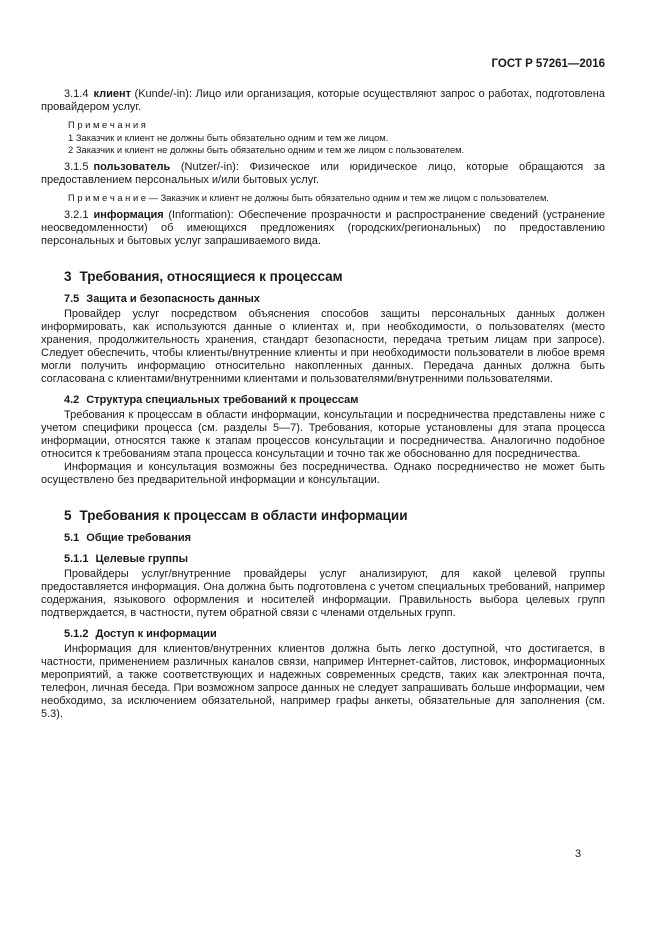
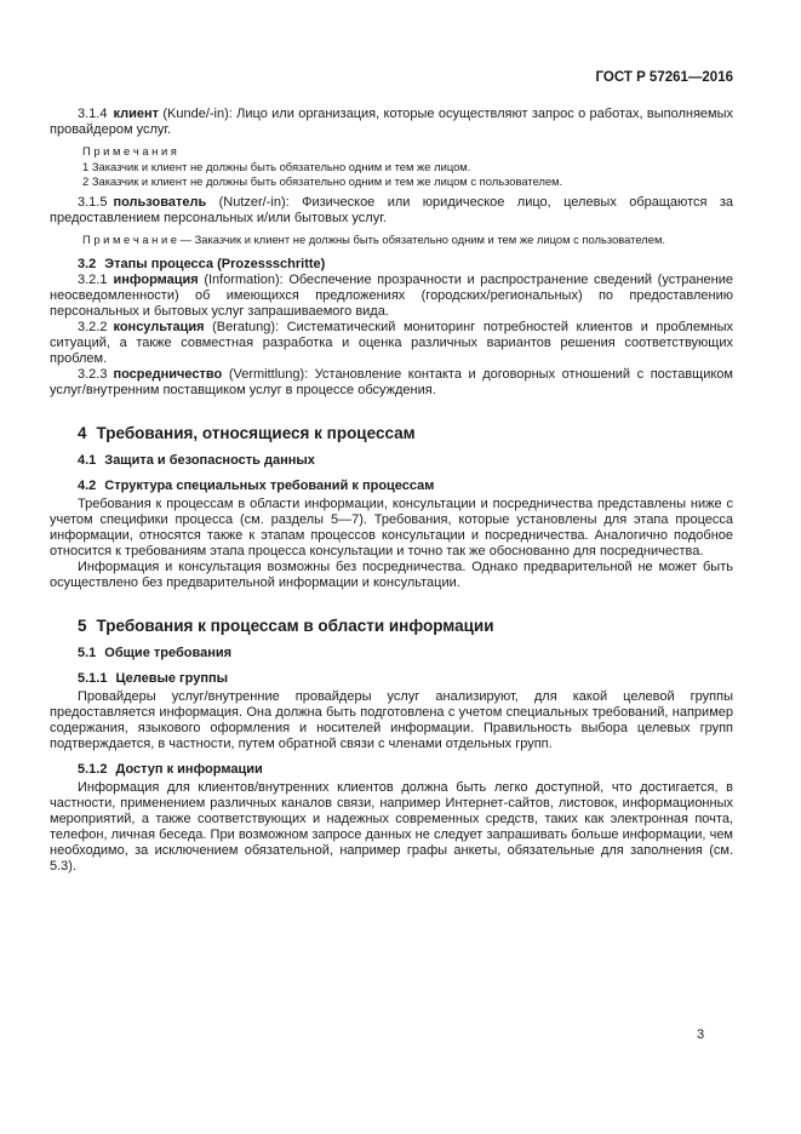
  ГОСТ Р 57261—2016
- 3.1.4 клиент (Kunde/-in): Лицо или организация, которые осуществляют запрос о работах, подготовлена провайдером услуг.
+ 3.1.4 клиент (Kunde/-in): Лицо или организация, которые осуществляют запрос о работах, выполняемых провайдером услуг.
  П р и м е ч а н и я
  1 Заказчик и клиент не должны быть обязательно одним и тем же лицом.
  2 Заказчик и клиент не должны быть обязательно одним и тем же лицом с пользователем.
- 3.1.5 пользователь (Nutzer/-in): Физическое или юридическое лицо, которые обращаются за предоставлением персональных и/или бытовых услуг.
+ 3.1.5 пользователь (Nutzer/-in): Физическое или юридическое лицо, целевых обращаются за предоставлением персональных и/или бытовых услуг.
  П р и м е ч а н и е — Заказчик и клиент не должны быть обязательно одним и тем же лицом с пользователем.
+ 3.2 Этапы процесса (Prozessschritte)
  3.2.1 информация (Information): Обеспечение прозрачности и распространение сведений (устранение неосведомленности) об имеющихся предложениях (городских/региональных) по предоставлению персональных и бытовых услуг запрашиваемого вида.
+ 3.2.2 консультация (Beratung): Систематический мониторинг потребностей клиентов и проблемных ситуаций, а также совместная разработка и оценка различных вариантов решения соответствующих проблем.
+ 3.2.3 посредничество (Vermittlung): Установление контакта и договорных отношений с поставщиком услуг/внутренним поставщиком услуг в процессе обсуждения.
- 3 Требования, относящиеся к процессам
+ 4 Требования, относящиеся к процессам
- 7.5 Защита и безопасность данных
+ 4.1 Защита и безопасность данных
- Провайдер услуг посредством объяснения способов защиты персональных данных должен информировать, как используются данные о клиентах и, при необходимости, о пользователях (место хранения, продолжительность хранения, стандарт безопасности, передача третьим лицам при запросе). Следует обеспечить, чтобы клиенты/внутренние клиенты и при необходимости пользователи в любое время могли получить информацию относительно накопленных данных. Передача данных должна быть согласована с клиентами/внутренними клиентами и пользователями/внутренними пользователями.
  4.2 Структура специальных требований к процессам
  Требования к процессам в области информации, консультации и посредничества представлены ниже с учетом специфики процесса (см. разделы 5—7). Требования, которые установлены для этапа процесса информации, относятся также к этапам процессов консультации и посредничества. Аналогично подобное относится к требованиям этапа процесса консультации и точно так же обоснованно для посредничества.
- Информация и консультация возможны без посредничества. Однако посредничество не может быть осуществлено без предварительной информации и консультации.
+ Информация и консультация возможны без посредничества. Однако предварительной не может быть осуществлено без предварительной информации и консультации.
  5 Требования к процессам в области информации
  5.1 Общие требования
  5.1.1 Целевые группы
  Провайдеры услуг/внутренние провайдеры услуг анализируют, для какой целевой группы предоставляется информация. Она должна быть подготовлена с учетом специальных требований, например содержания, языкового оформления и носителей информации. Правильность выбора целевых групп подтверждается, в частности, путем обратной связи с членами отдельных групп.
  5.1.2 Доступ к информации
  Информация для клиентов/внутренних клиентов должна быть легко доступной, что достигается, в частности, применением различных каналов связи, например Интернет-сайтов, листовок, информационных мероприятий, а также соответствующих и надежных современных средств, таких как электронная почта, телефон, личная беседа. При возможном запросе данных не следует запрашивать больше информации, чем необходимо, за исключением обязательной, например графы анкеты, обязательные для заполнения (см. 5.3).
  3
